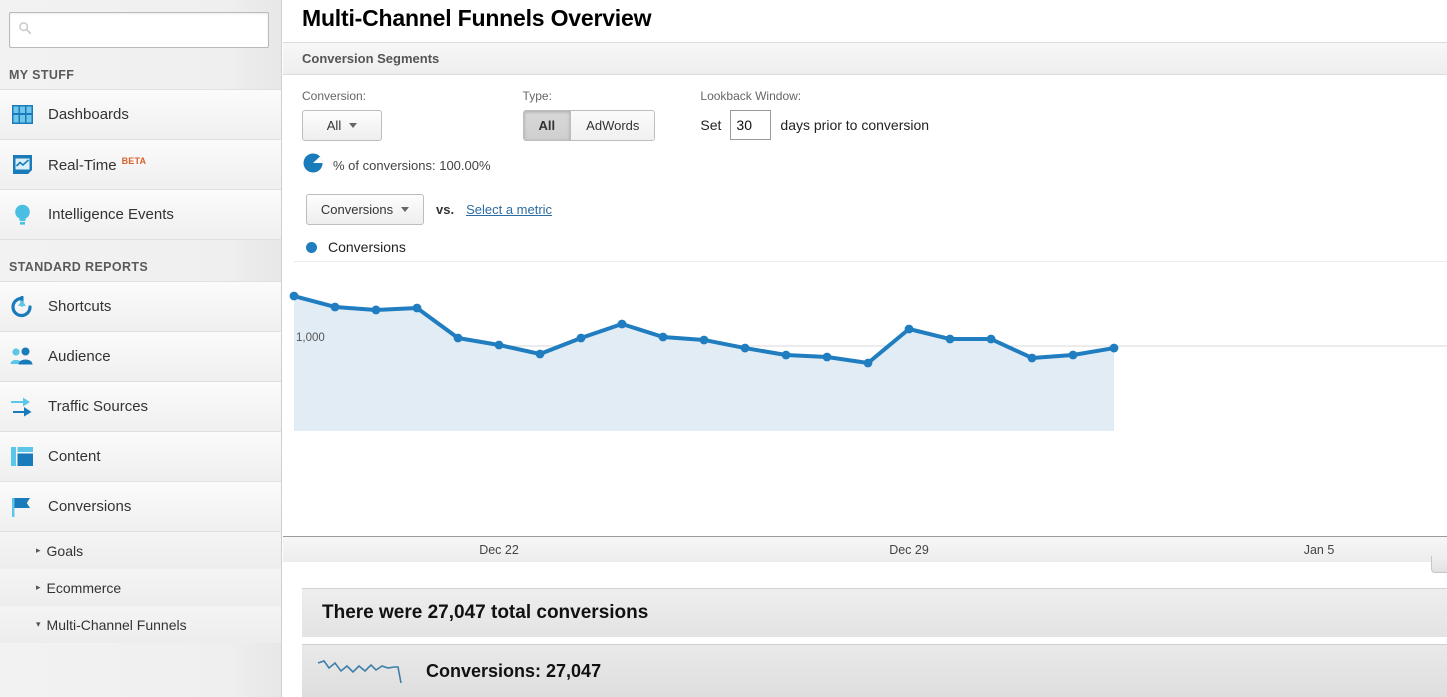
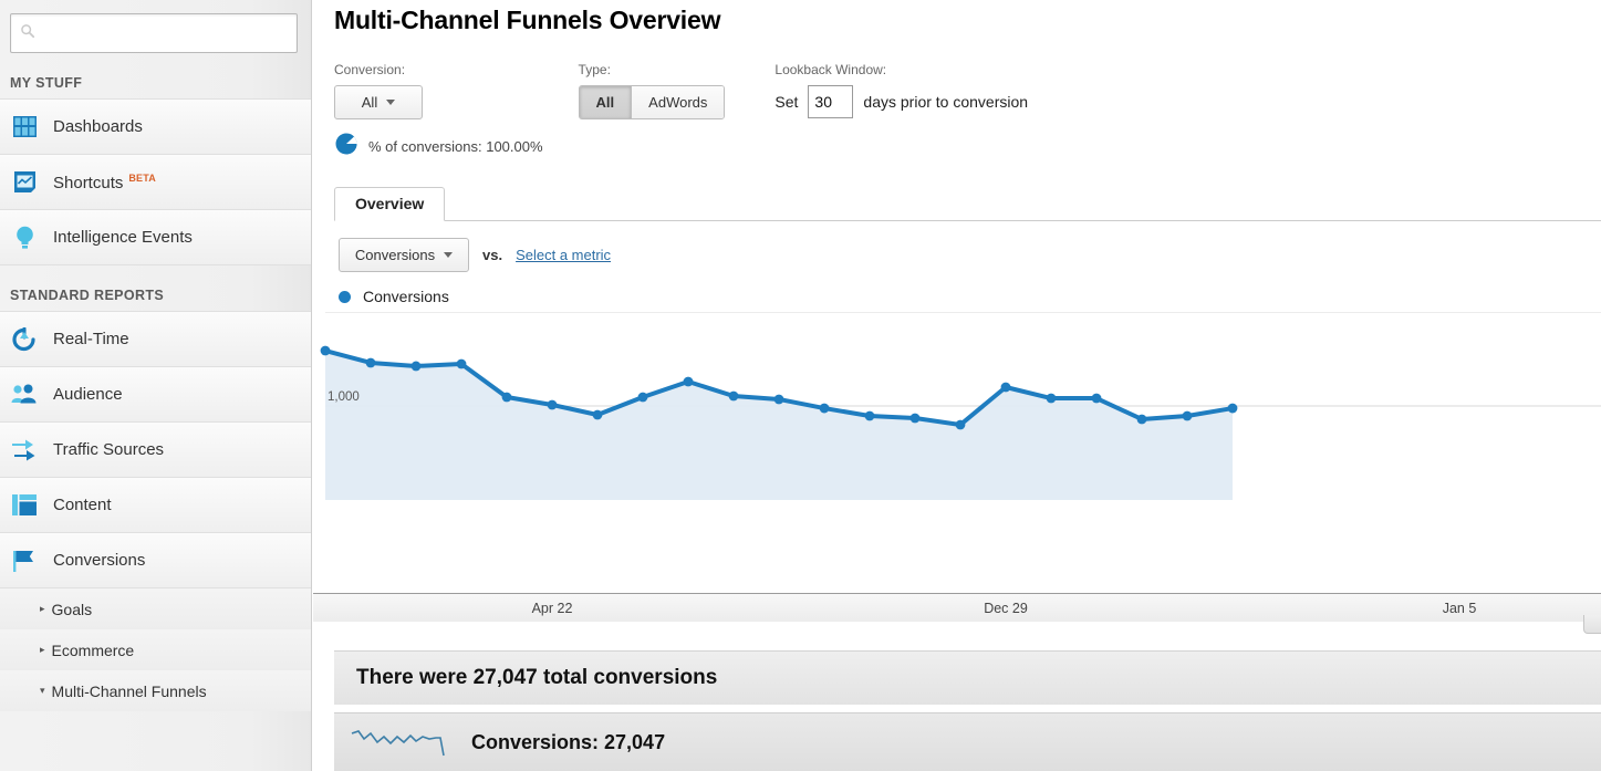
  MY STUFF
  Dashboards
- Real-Time BETA
+ Shortcuts BETA
  Intelligence Events
  STANDARD REPORTS
- Shortcuts
+ Real-Time
  Audience
  Traffic Sources
  Content
  Conversions
  ▸
  Goals
  ▸
  Ecommerce
  ▾
  Multi-Channel Funnels
  Multi-Channel Funnels Overview
- Conversion Segments
  Conversion:
  All
  % of conversions: 100.00%
  Type:
  All
  AdWords
  Lookback Window:
  Set
  30
  days prior to conversion
+ Overview
  Conversions
  vs.
  Select a metric
  Conversions
  1,000
- Dec 22
+ Apr 22
  Dec 29
  Jan 5
  There were 27,047 total conversions
  Conversions: 27,047
